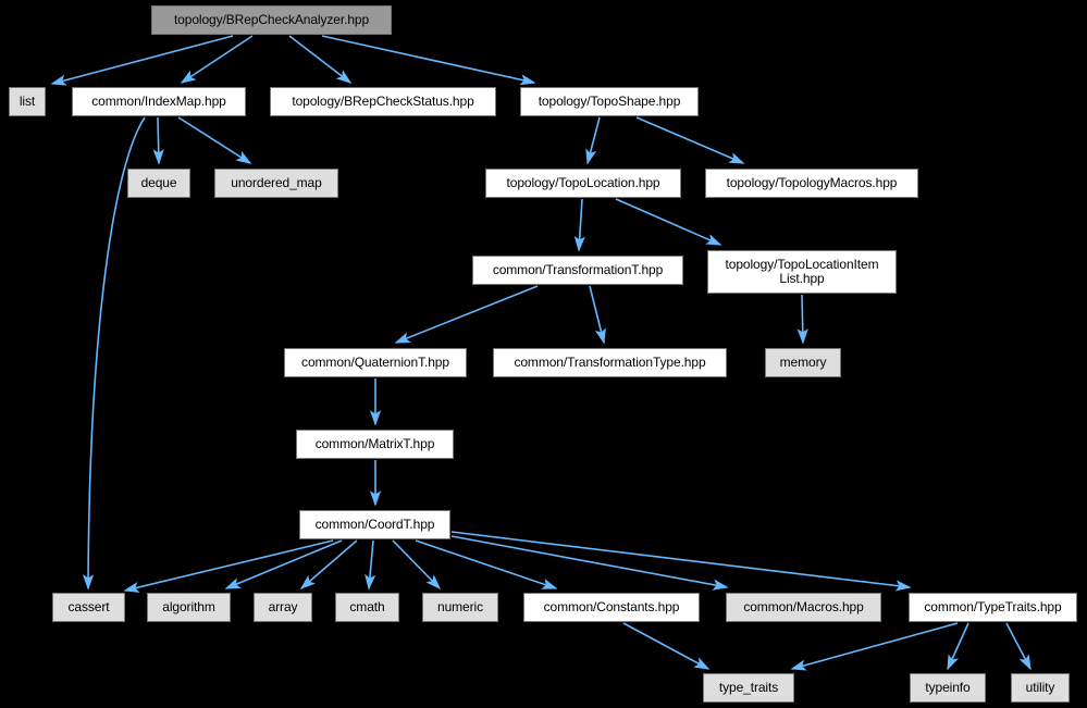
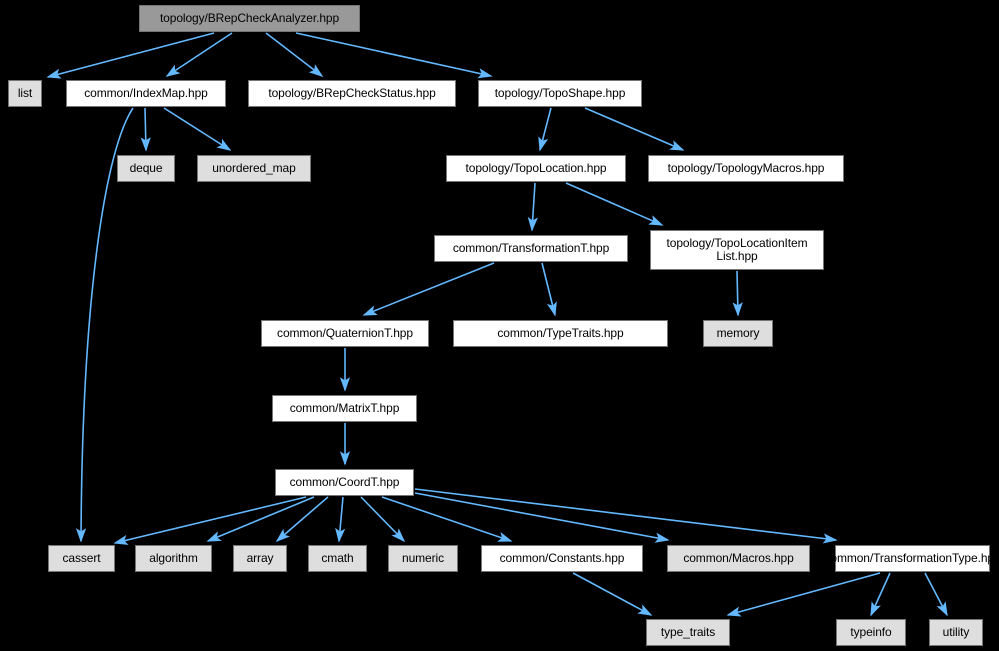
  topology/BRepCheckAnalyzer.hpp
  list
  common/IndexMap.hpp
  topology/BRepCheckStatus.hpp
  topology/TopoShape.hpp
  deque
  unordered_map
  topology/TopoLocation.hpp
  topology/TopologyMacros.hpp
  common/TransformationT.hpp
  topology/TopoLocationItem
  List.hpp
  common/QuaternionT.hpp
- common/TransformationType.hpp
+ common/TypeTraits.hpp
  memory
  common/MatrixT.hpp
  common/CoordT.hpp
  cassert
  algorithm
  array
  cmath
  numeric
  common/Constants.hpp
  common/Macros.hpp
- common/TypeTraits.hpp
+ common/TransformationType.hpp
  type_traits
  typeinfo
  utility
